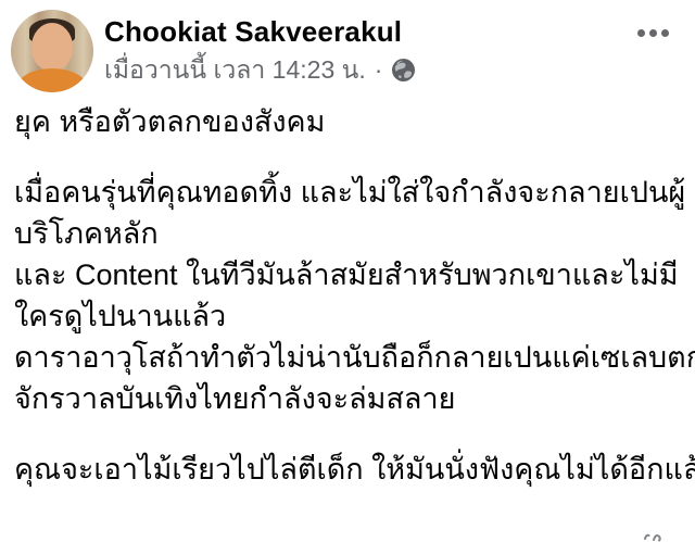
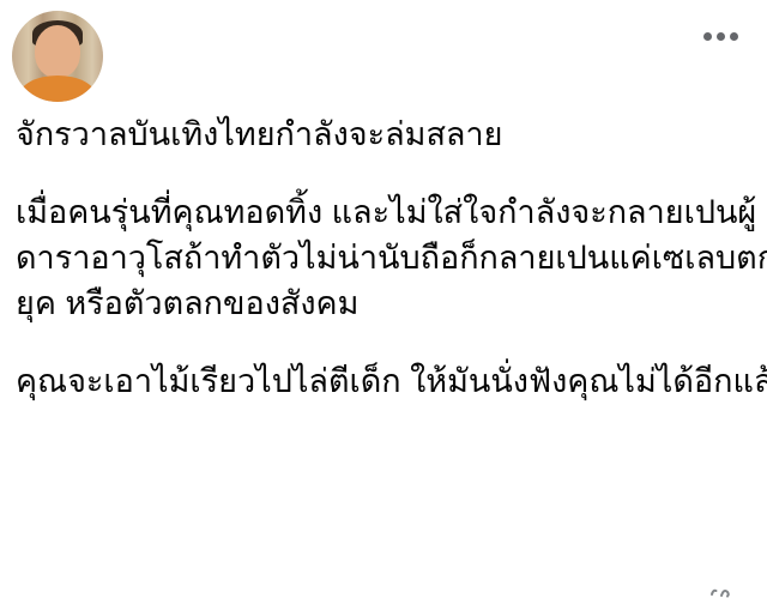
- Chookiat Sakveerakul
- เมื่อวานนี้ เวลา 14:23 น.
- ·
- ยุค หรือตัวตลกของสังคม
+ จักรวาลบันเทิงไทยกำลังจะล่มสลาย
  เมื่อคนรุ่นที่คุณทอดทิ้ง และไม่ใส่ใจกำลังจะกลายเปนผู้
- บริโภคหลัก
- และ Content ในทีวีมันล้าสมัยสำหรับพวกเขาและไม่มี
- ใครดูไปนานแล้ว
  ดาราอาวุโสถ้าทำตัวไม่น่านับถือก็กลายเปนแค่เซเลบต
- จักรวาลบันเทิงไทยกำลังจะล่มสลาย
+ ยุค หรือตัวตลกของสังคม
  คุณจะเอาไม้เรียวไปไล่ตีเด็ก ให้มันนั่งฟังคุณไม่ได้อีกแล้
